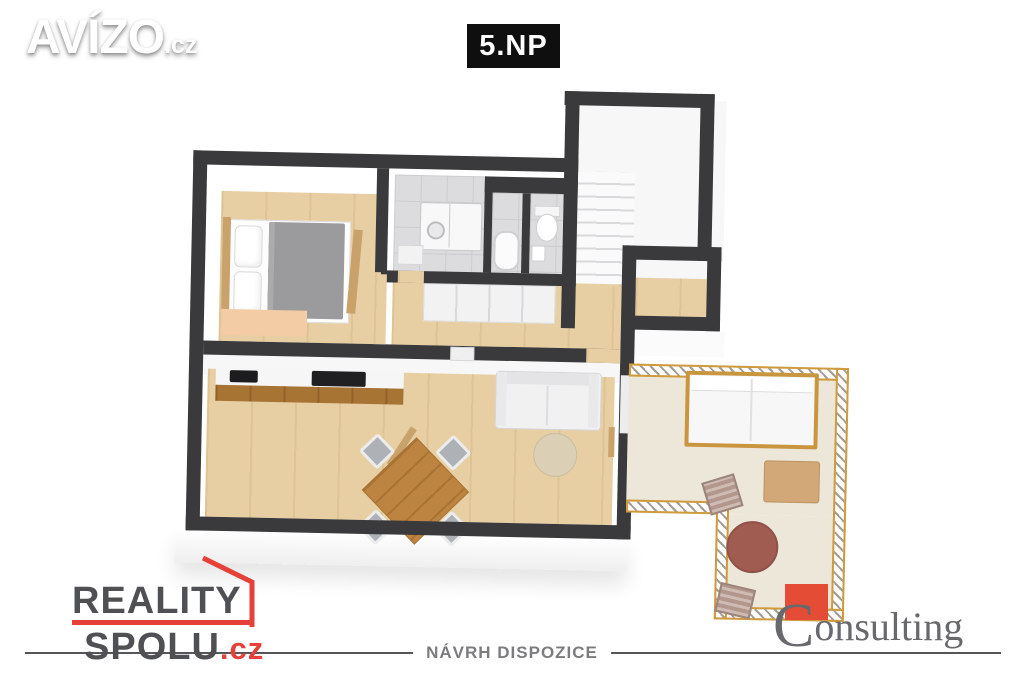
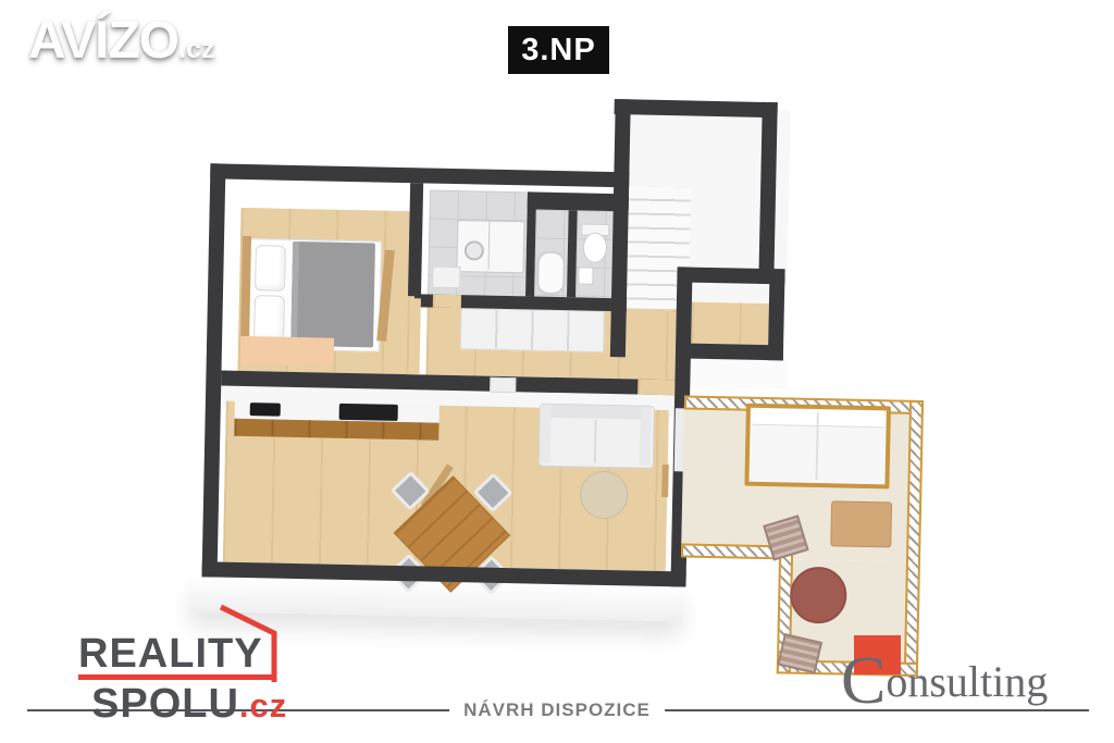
  AVÍZO.cz
- 5.NP
+ 3.NP
  REALITY
  SPOLU.cz
  NÁVRH DISPOZICE
  Consulting
